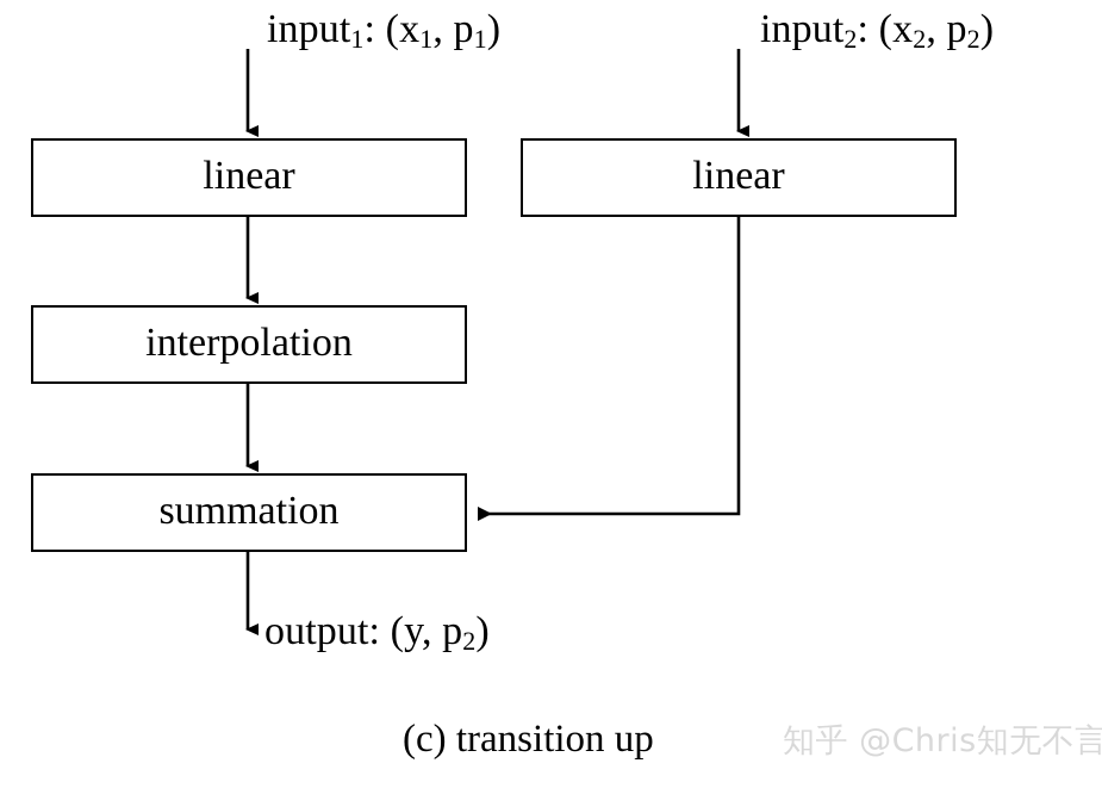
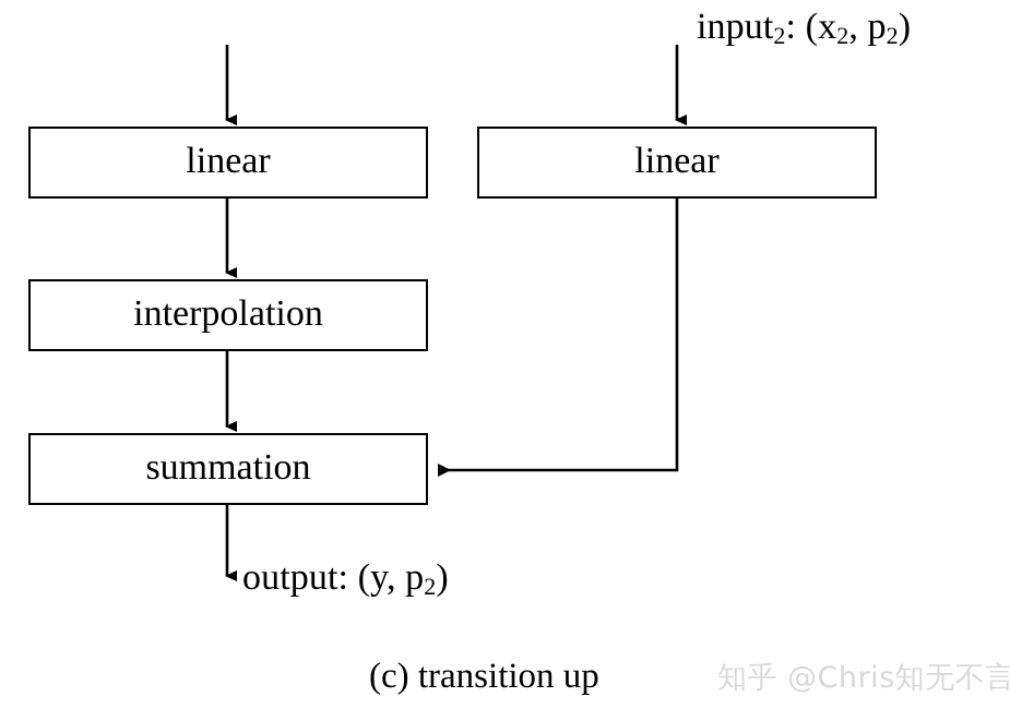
- input1: (x1, p1)
  input2: (x2, p2)
  linear
  linear
  interpolation
  summation
  output: (y, p2)
  (c) transition up
  知乎 @Chris知无不言
